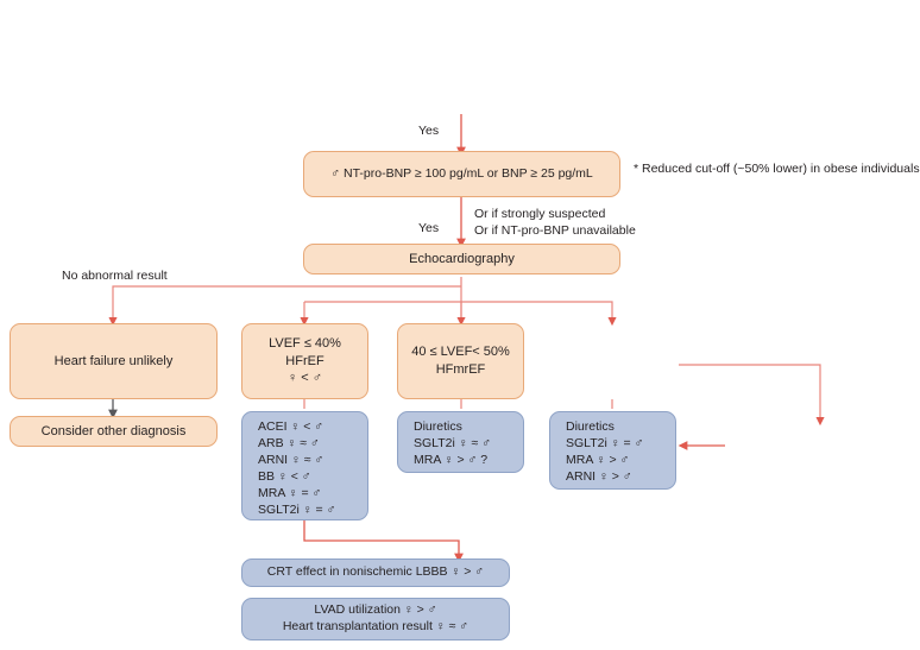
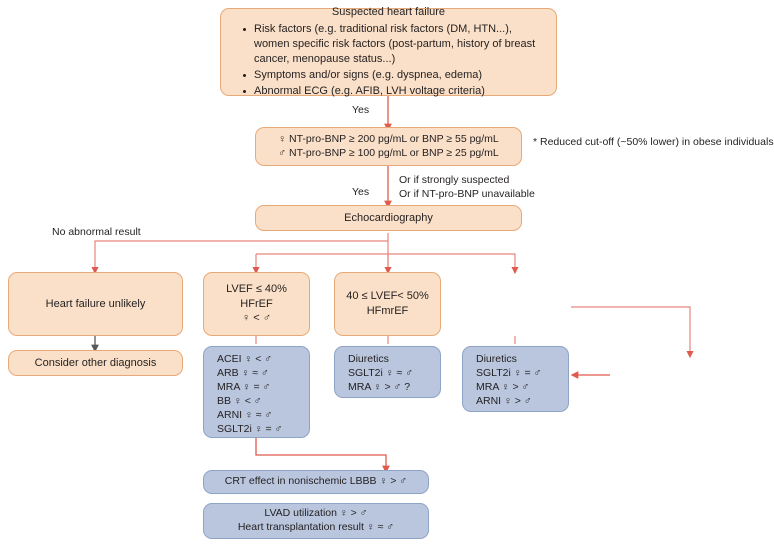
+ Suspected heart failure
+ Risk factors (e.g. traditional risk factors (DM, HTN...), women specific risk factors (post-partum, history of breast cancer, menopause status...)
+ Symptoms and/or signs (e.g. dyspnea, edema)
+ Abnormal ECG (e.g. AFIB, LVH voltage criteria)
+ ♀ NT-pro-BNP ≥ 200 pg/mL or BNP ≥ 55 pg/mL
  ♂ NT-pro-BNP ≥ 100 pg/mL or BNP ≥ 25 pg/mL
  * Reduced cut-off (~50% lower) in obese individuals
  Echocardiography
  Heart failure unlikely
  Consider other diagnosis
  LVEF ≤ 40%
  HFrEF
  ♀ < ♂
  40 ≤ LVEF< 50%
  HFmrEF
  ACEI ♀ < ♂
  ARB ♀ ≈ ♂
- ARNI ♀ ≈ ♂
+ MRA ♀ = ♂
  BB ♀ < ♂
- MRA ♀ = ♂
+ ARNI ♀ ≈ ♂
  SGLT2i ♀ = ♂
  Diuretics
  SGLT2i ♀ ≈ ♂
  MRA ♀ > ♂ ?
  Diuretics
  SGLT2i ♀ = ♂
  MRA ♀ > ♂
  ARNI ♀ > ♂
  CRT effect in nonischemic LBBB ♀ > ♂
  LVAD utilization ♀ > ♂
  Heart transplantation result ♀ ≈ ♂
  Yes
  Yes
  Or if strongly suspected
  Or if NT-pro-BNP unavailable
  No abnormal result
